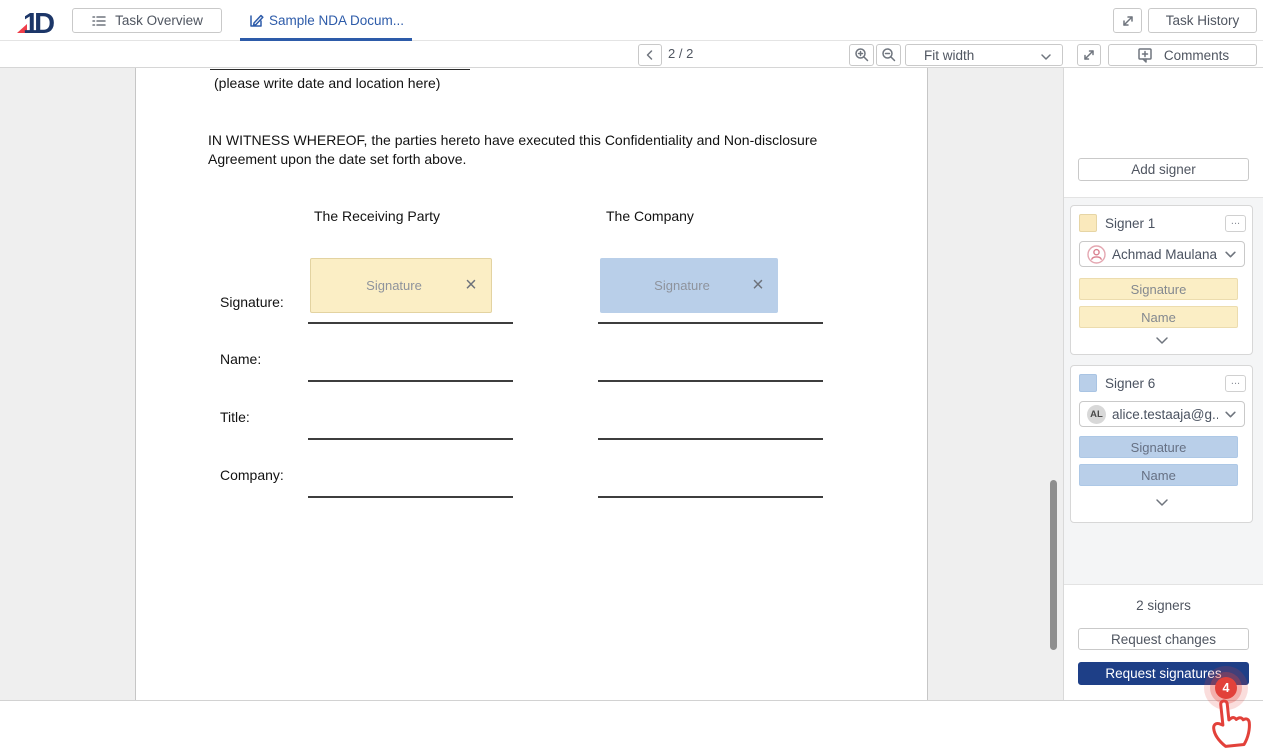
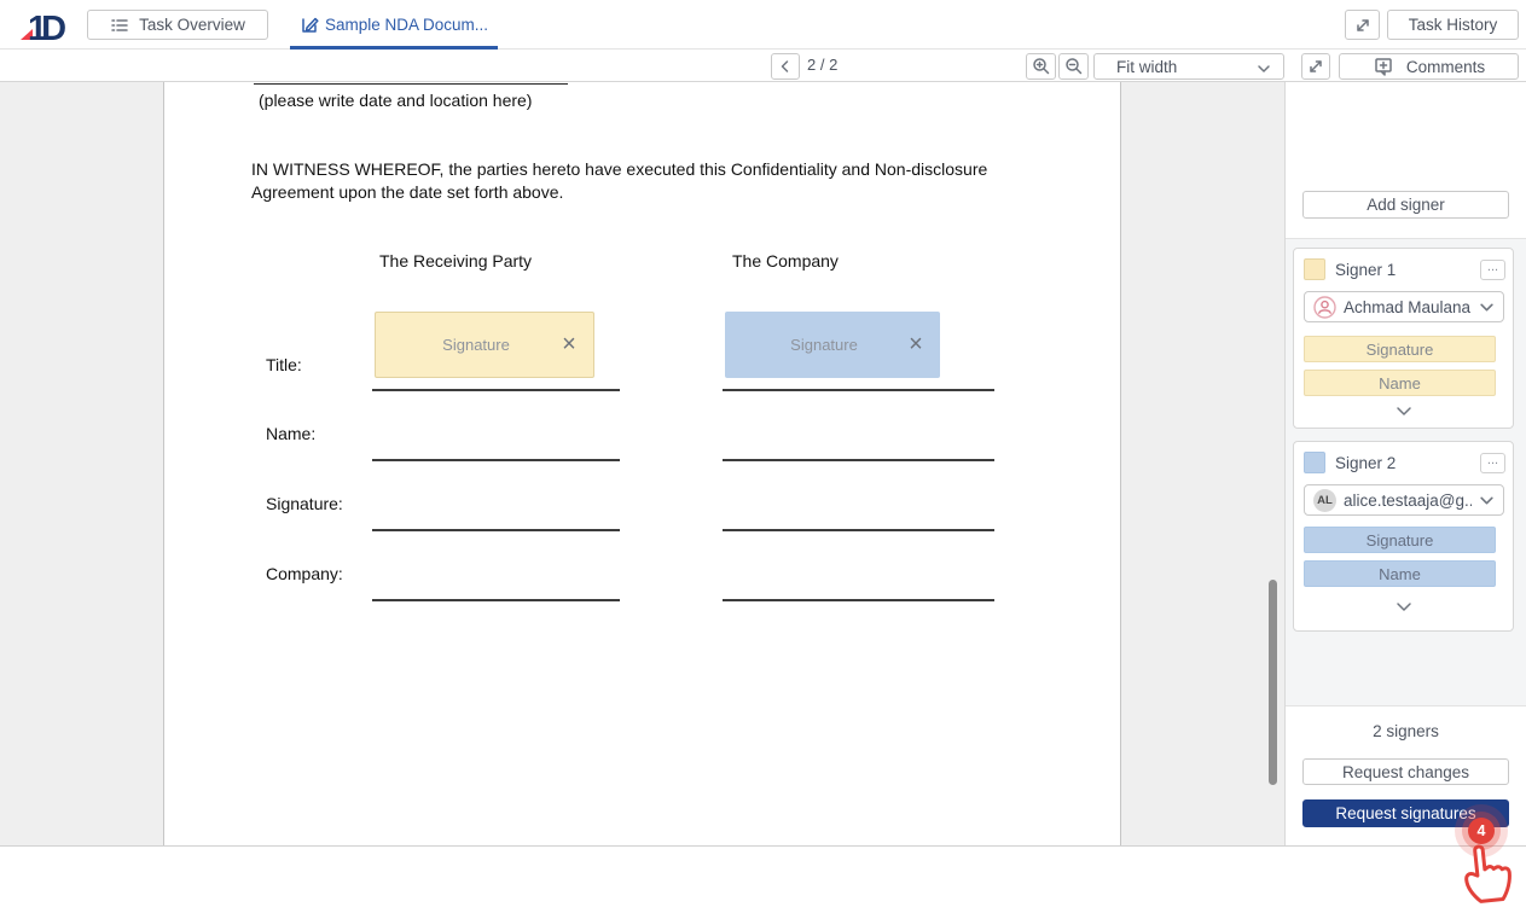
  1D
  Task Overview
  Sample NDA Docum...
  Task History
  2 / 2
  Fit width
  Comments
  (please write date and location here)
  IN WITNESS WHEREOF, the parties hereto have executed this Confidentiality and Non-disclosure Agreement upon the date set forth above.
  The Receiving Party
  The Company
- Signature:
+ Title:
  Name:
- Title:
+ Signature:
  Company:
  Signature
  ×
  Signature
  ×
  Add signer
  Signer 1
  ...
  Achmad Maulana
  Signature
  Name
- Signer 6
+ Signer 2
  ...
  AL
  alice.testaaja@g..
  Signature
  Name
  2 signers
  Request changes
  Request signatures
  4
